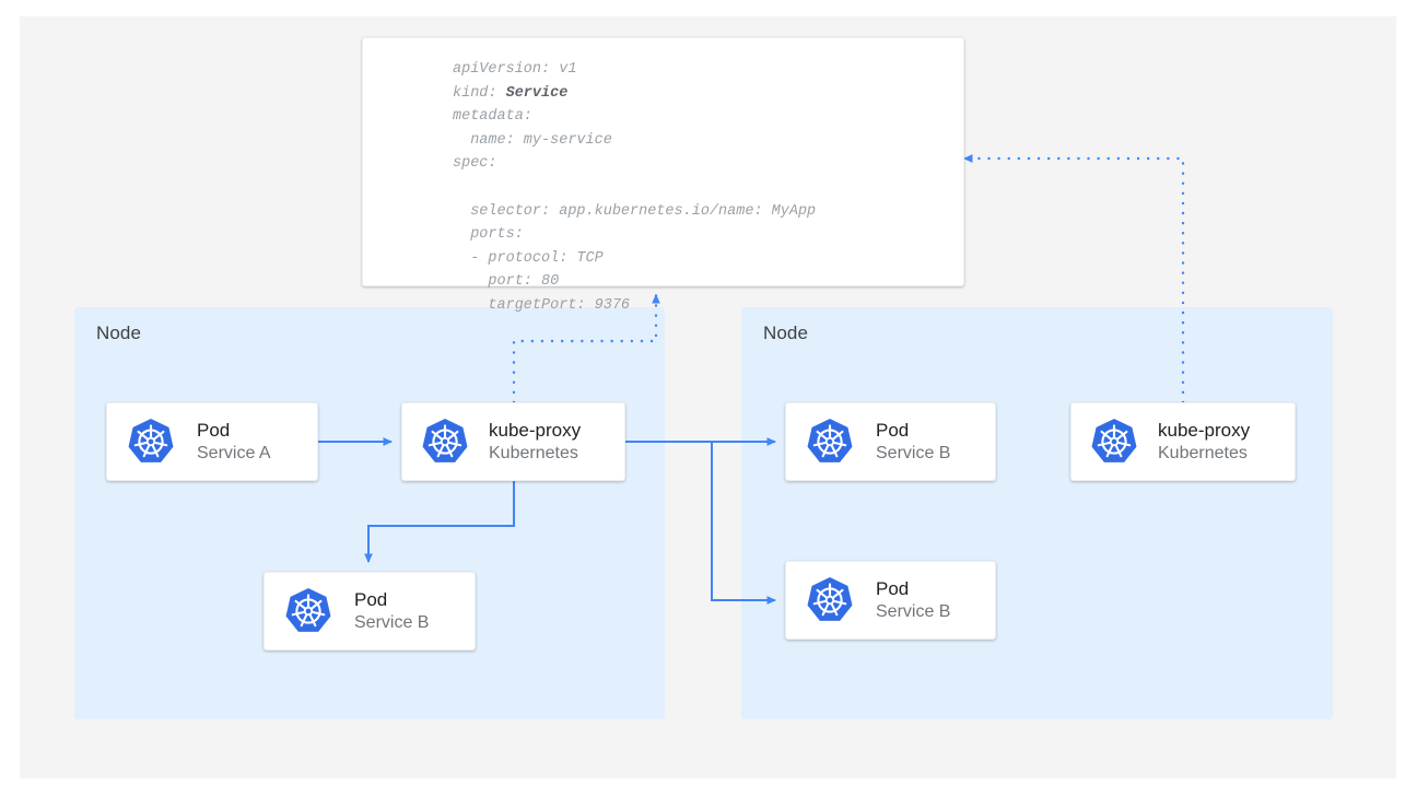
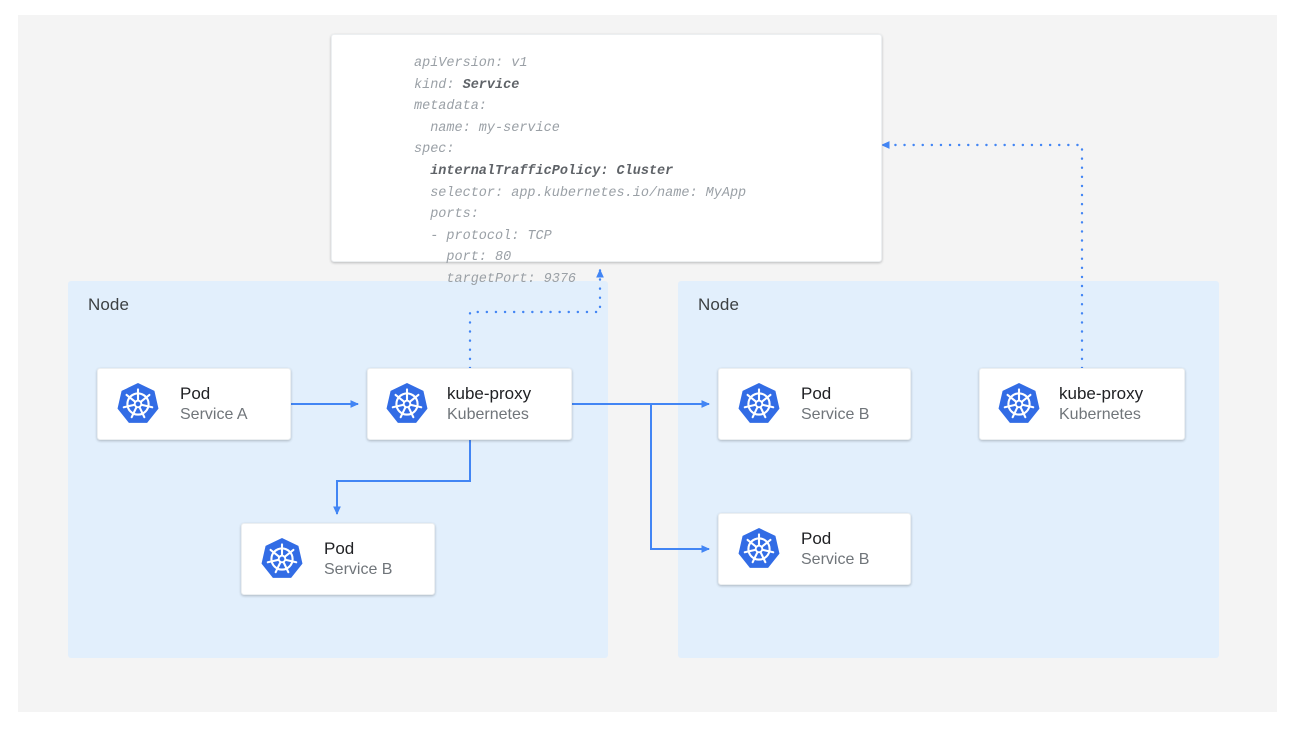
  Node
  Node
  apiVersion: v1
  kind: Service
  metadata:
  name: my-service
  spec:
+ internalTrafficPolicy: Cluster
  selector: app.kubernetes.io/name: MyApp
  ports:
  - protocol: TCP
  port: 80
  targetPort: 9376
  Pod
  Service A
  kube-proxy
  Kubernetes
  Pod
  Service B
  Pod
  Service B
  Pod
  Service B
  kube-proxy
  Kubernetes
